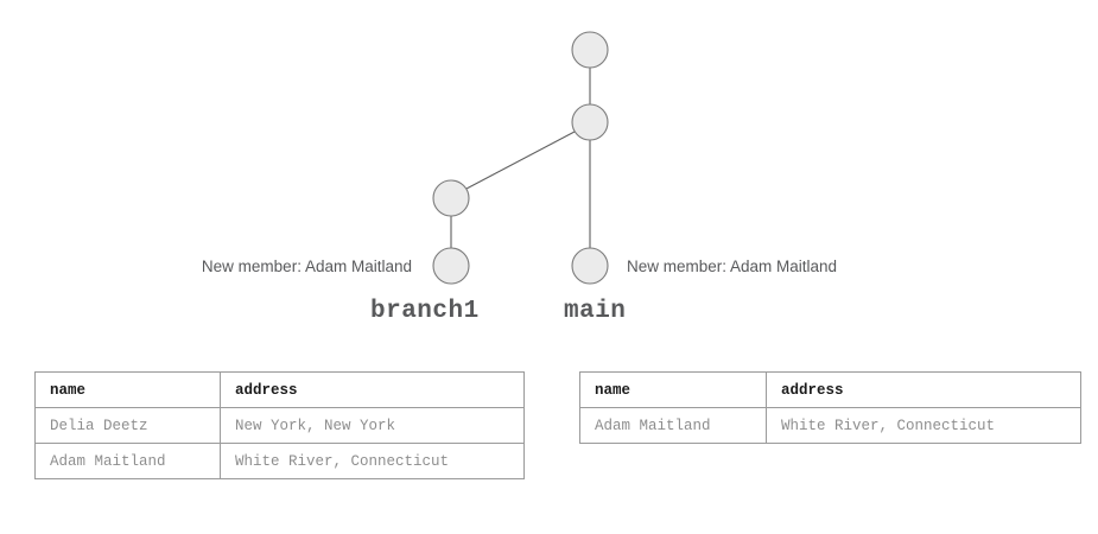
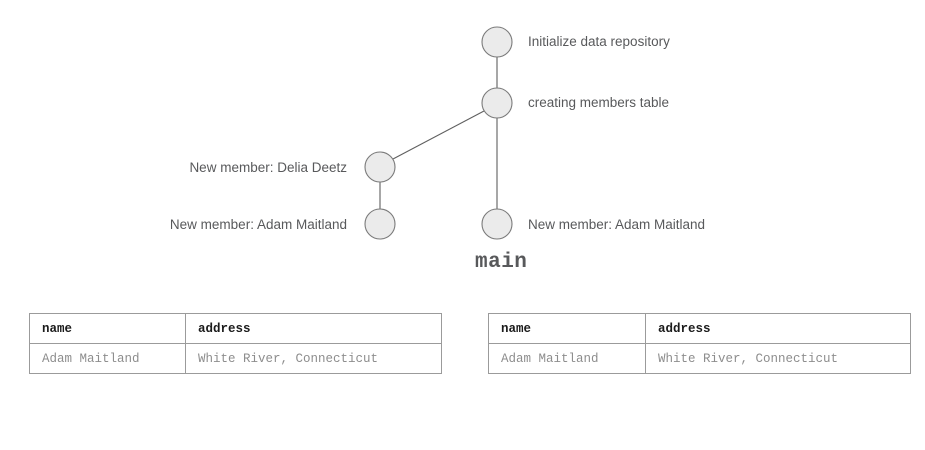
+ Initialize data repository
+ creating members table
+ New member: Delia Deetz
  New member: Adam Maitland
  New member: Adam Maitland
- branch1
  main
  name	address
- Delia Deetz	New York, New York
  Adam Maitland	White River, Connecticut
  name	address
  Adam Maitland	White River, Connecticut
